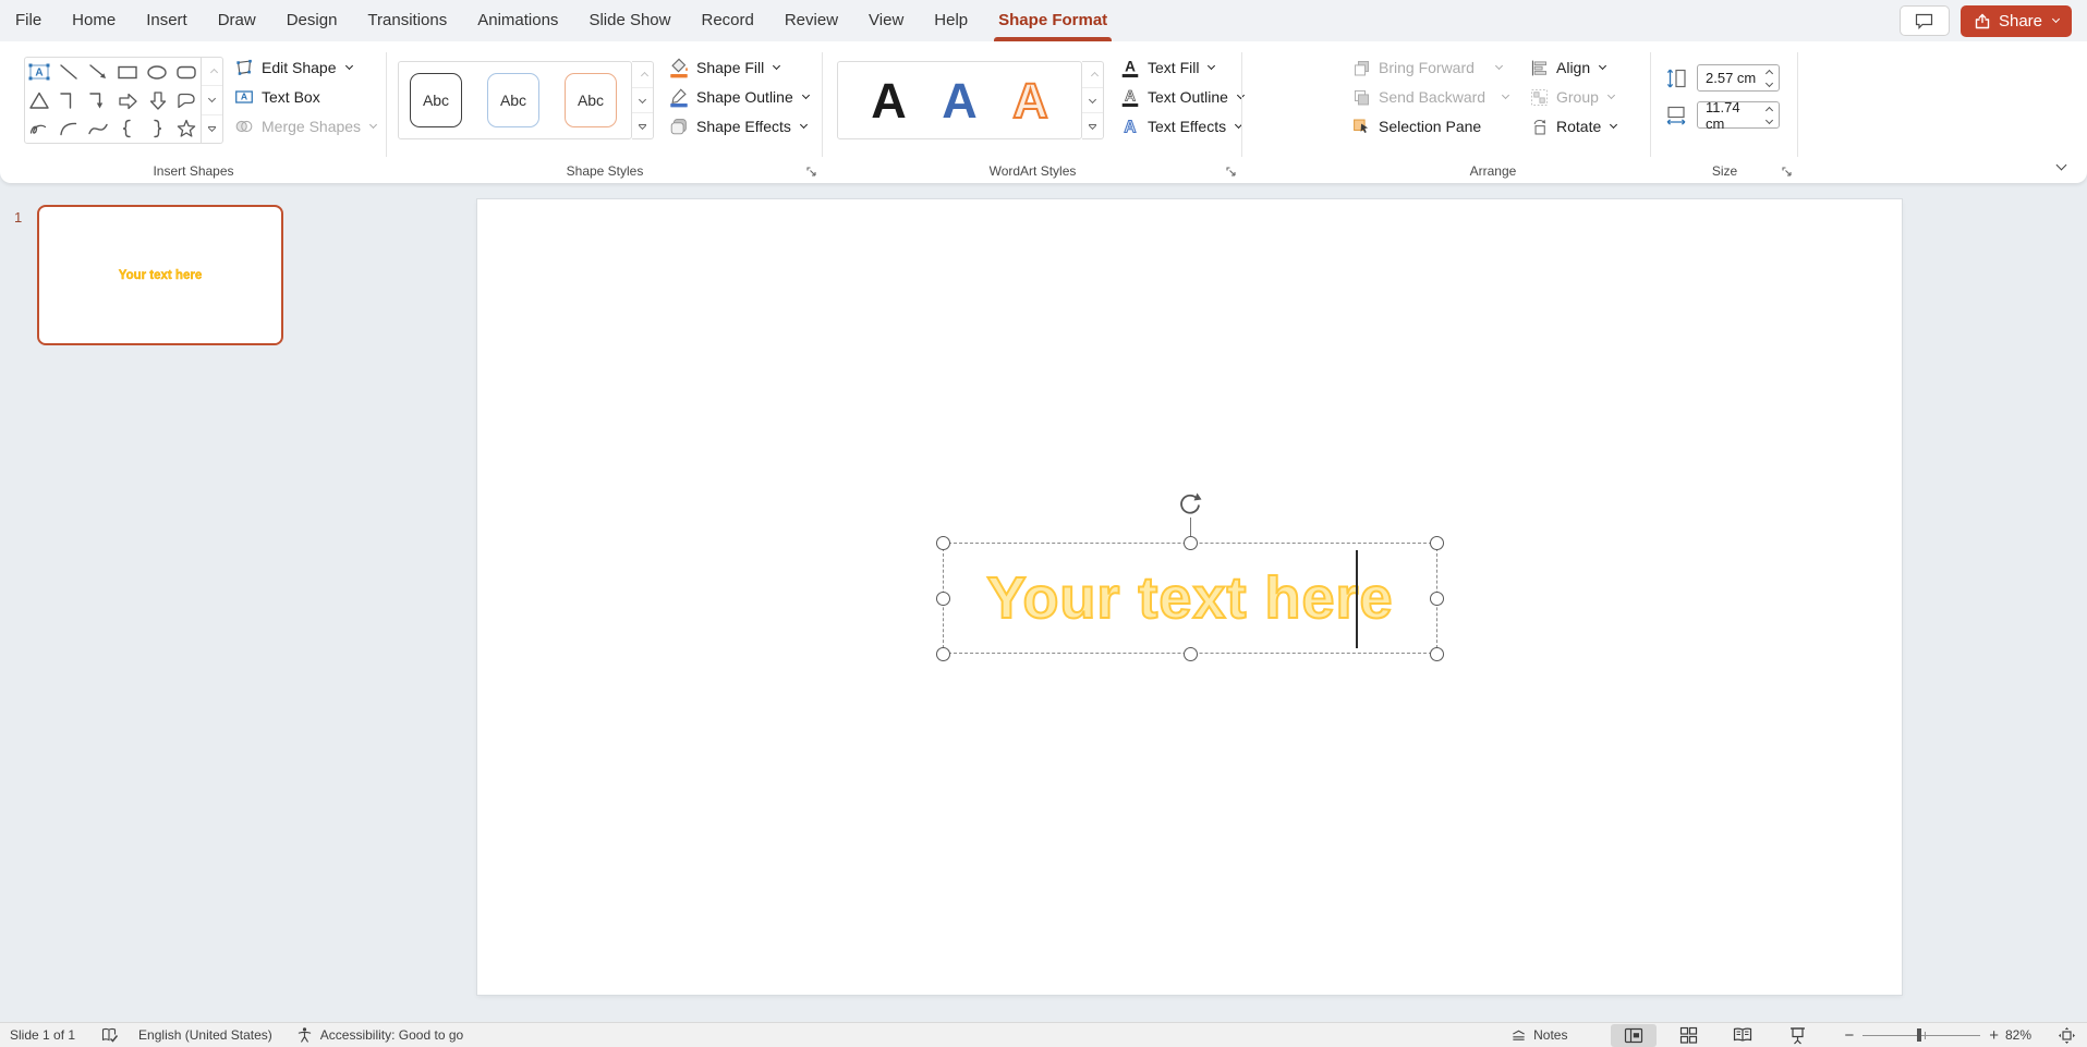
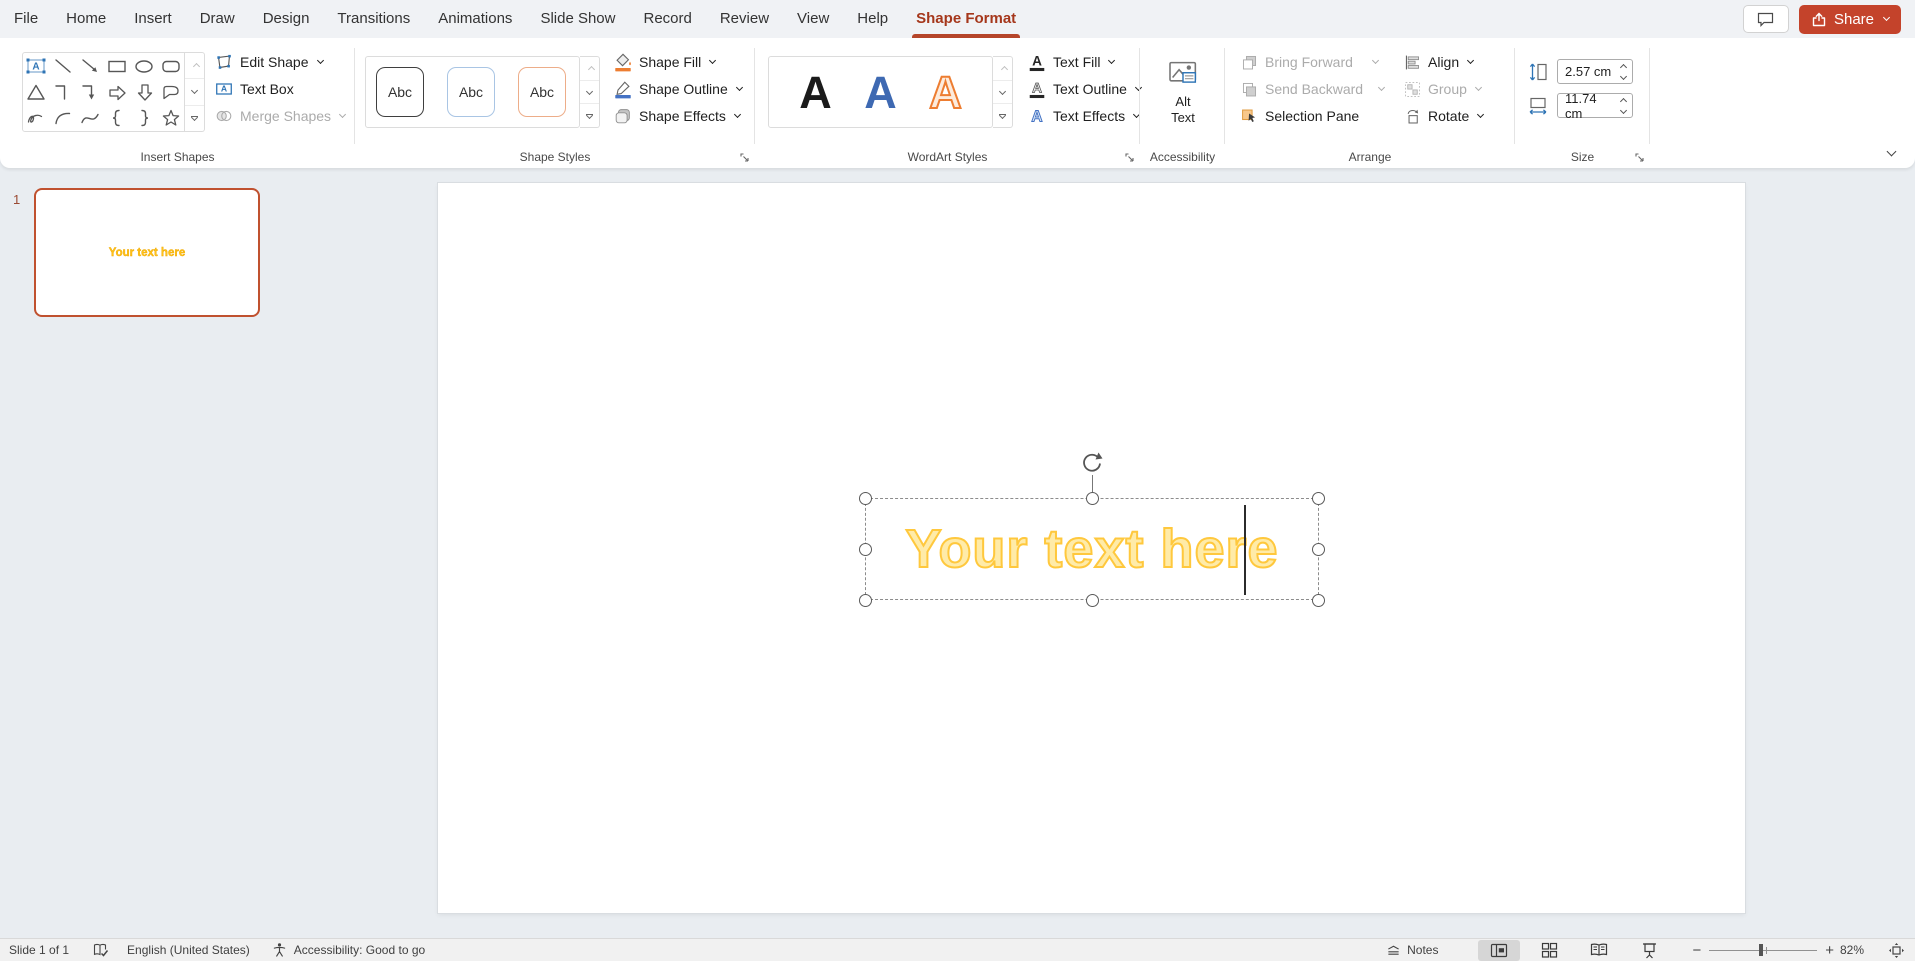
  File
  Home
  Insert
  Draw
  Design
  Transitions
  Animations
  Slide Show
  Record
  Review
  View
  Help
  Shape Format
  Share
  A
  Edit Shape
  A
  Text Box
  Merge Shapes
  Insert Shapes
  Abc
  Abc
  Abc
  Shape Fill
  Shape Outline
  Shape Effects
  Shape Styles
  A
  A
  A
  A
  Text Fill
  A
  Text Outline
  A
  Text Effects
  WordArt Styles
+ Alt Text
+ Accessibility
  Bring Forward
  Send Backward
  Selection Pane
  Align
  Group
  Rotate
  Arrange
  2.57 cm
  11.74 cm
  Size
  1
  Your text here
  Your text here
  Slide 1 of 1
  English (United States)
  Accessibility: Good to go
  Notes
  −
  +
  82%
